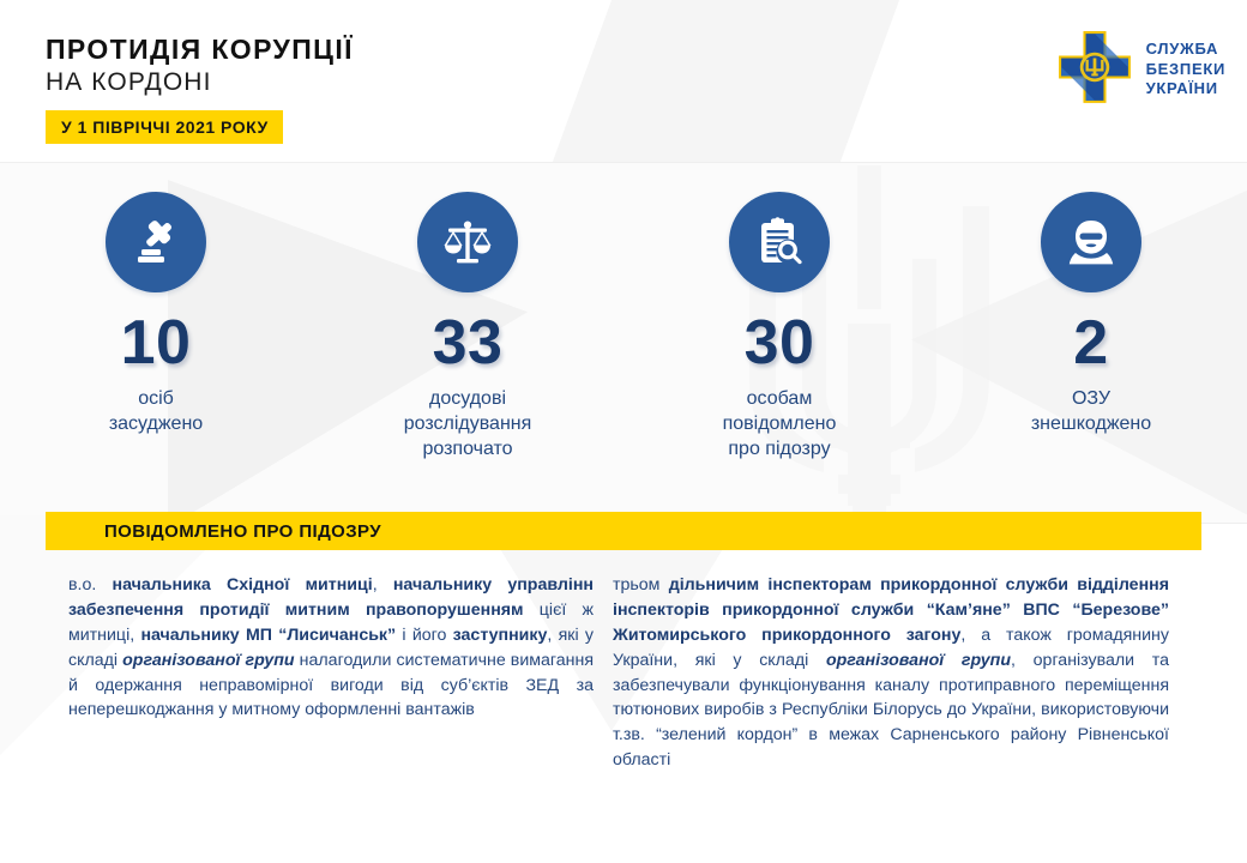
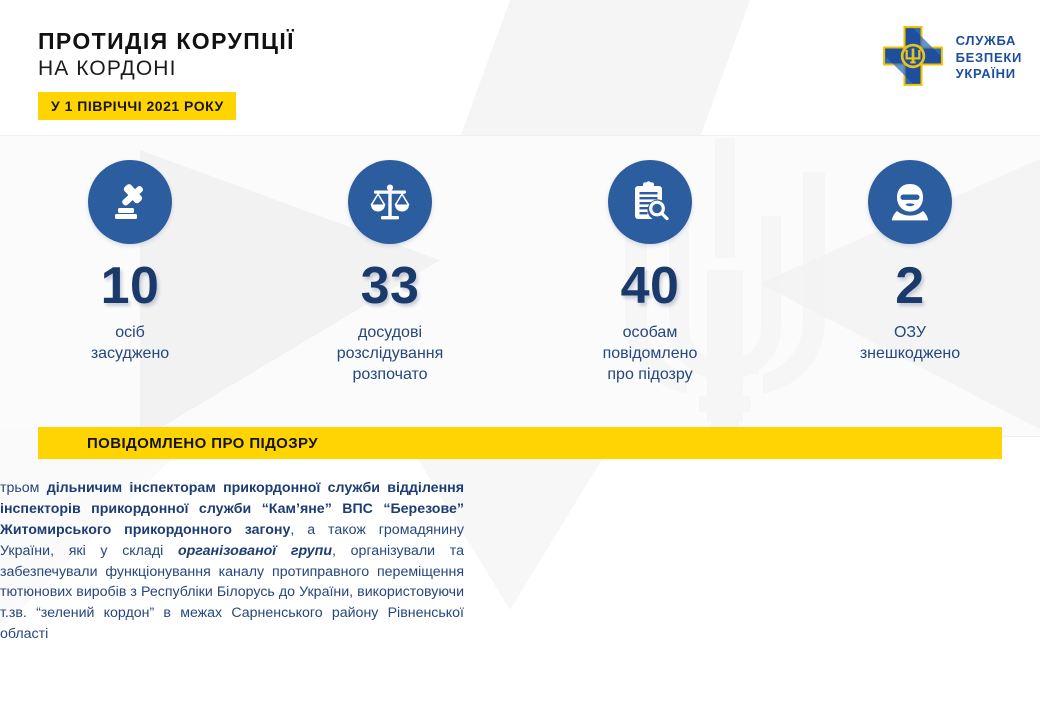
  ПРОТИДІЯ КОРУПЦІЇ
  НА КОРДОНІ
  У 1 ПІВРІЧЧІ 2021 РОКУ
  СЛУЖБА
  БЕЗПЕКИ
  УКРАЇНИ
  10
  осіб
  засуджено
  33
  досудові
  розслідування
  розпочато
- 30
+ 40
  особам
  повідомлено
  про підозру
  2
  ОЗУ
  знешкоджено
  ПОВІДОМЛЕНО ПРО ПІДОЗРУ
- в.о. начальника Східної митниці, начальнику управлінн забезпечення протидії митним правопорушенням цієї ж митниці, начальнику МП “Лисичанськ” і його заступнику, які у складі організованої групи налагодили систематичне вимагання й одержання неправомірної вигоди від суб’єктів ЗЕД за неперешкоджання у митному оформленні вантажів
  трьом дільничим інспекторам прикордонної служби відділення інспекторів прикордонної служби “Кам’яне” ВПС “Березове” Житомирського прикордонного загону, а також громадянину України, які у складі організованої групи, організували та забезпечували функціонування каналу протиправного переміщення тютюнових виробів з Республіки Білорусь до України, використовуючи т.зв. “зелений кордон” в межах Сарненського району Рівненської області
